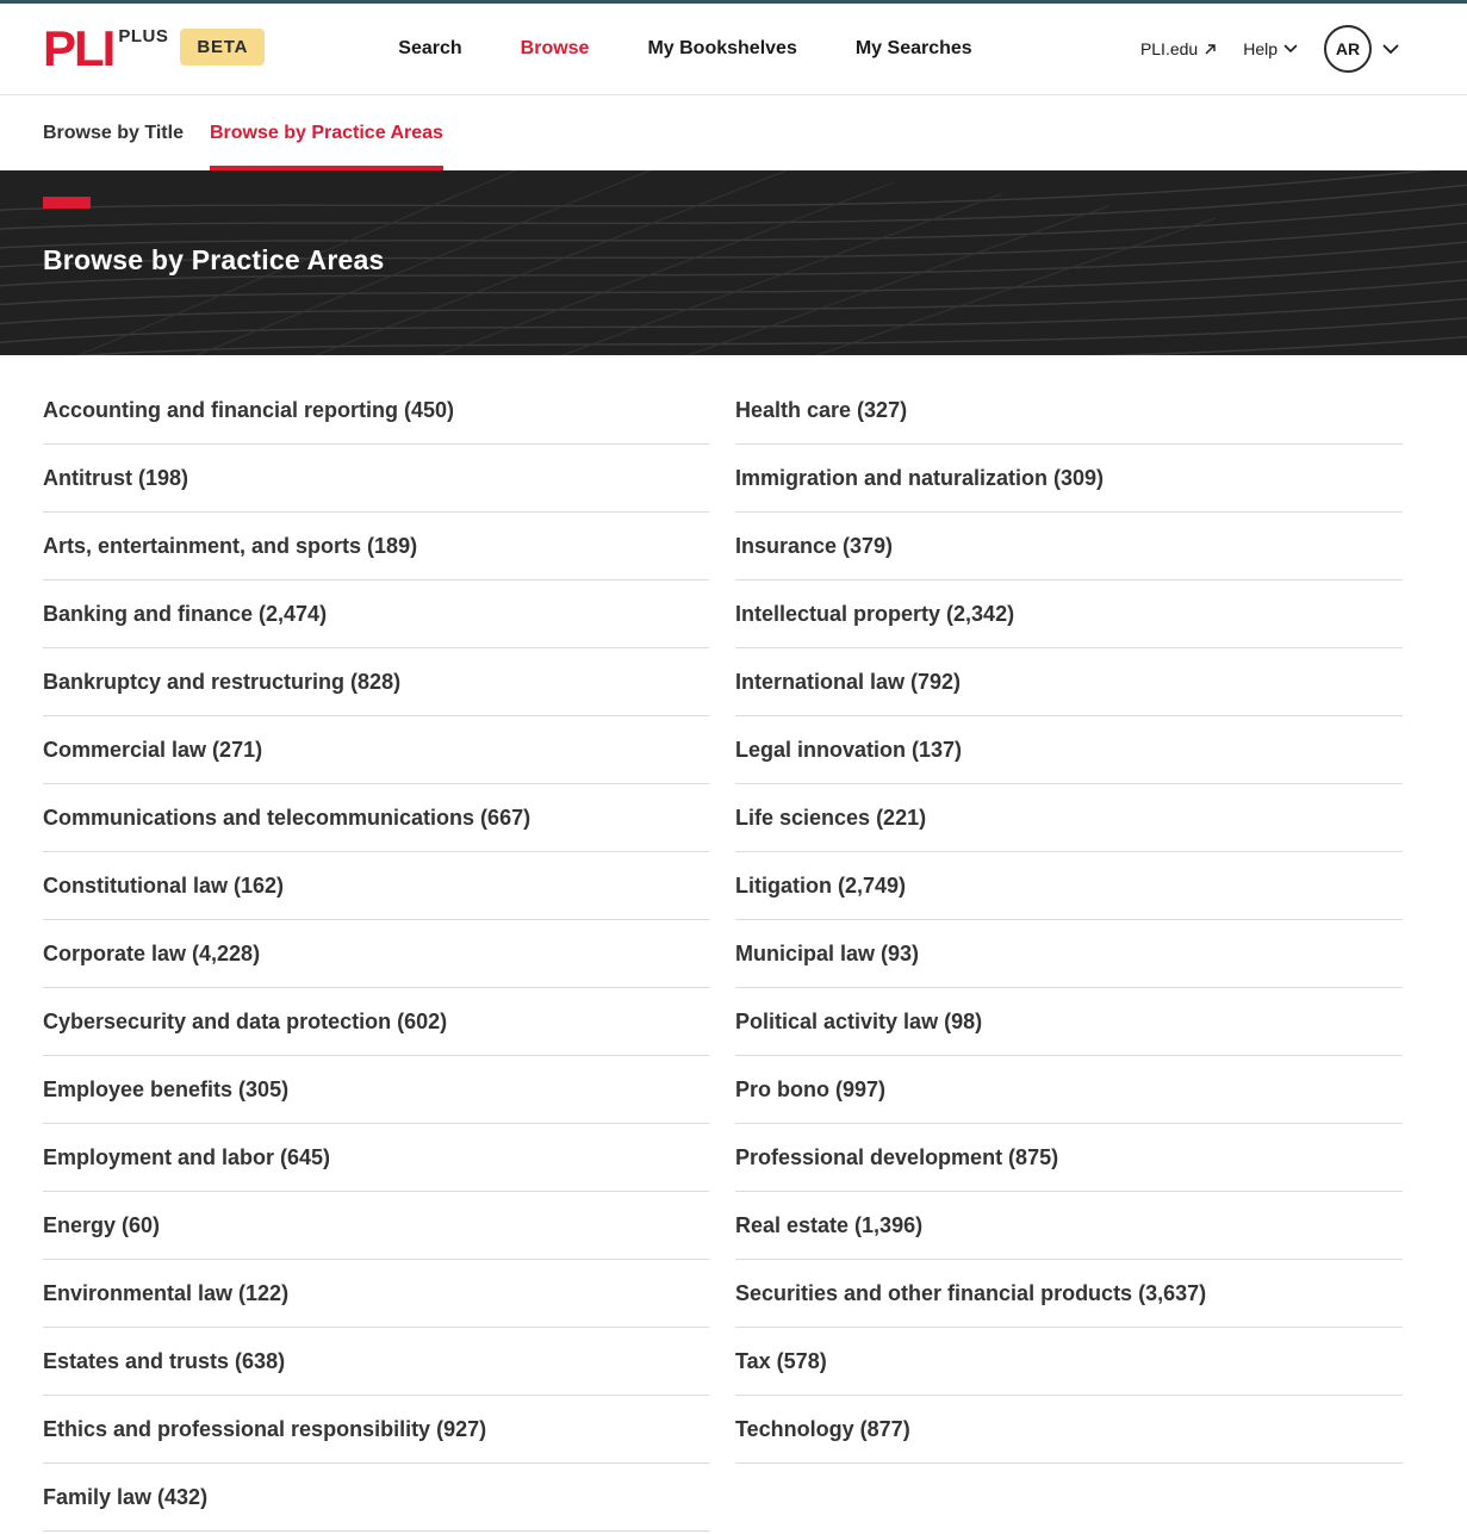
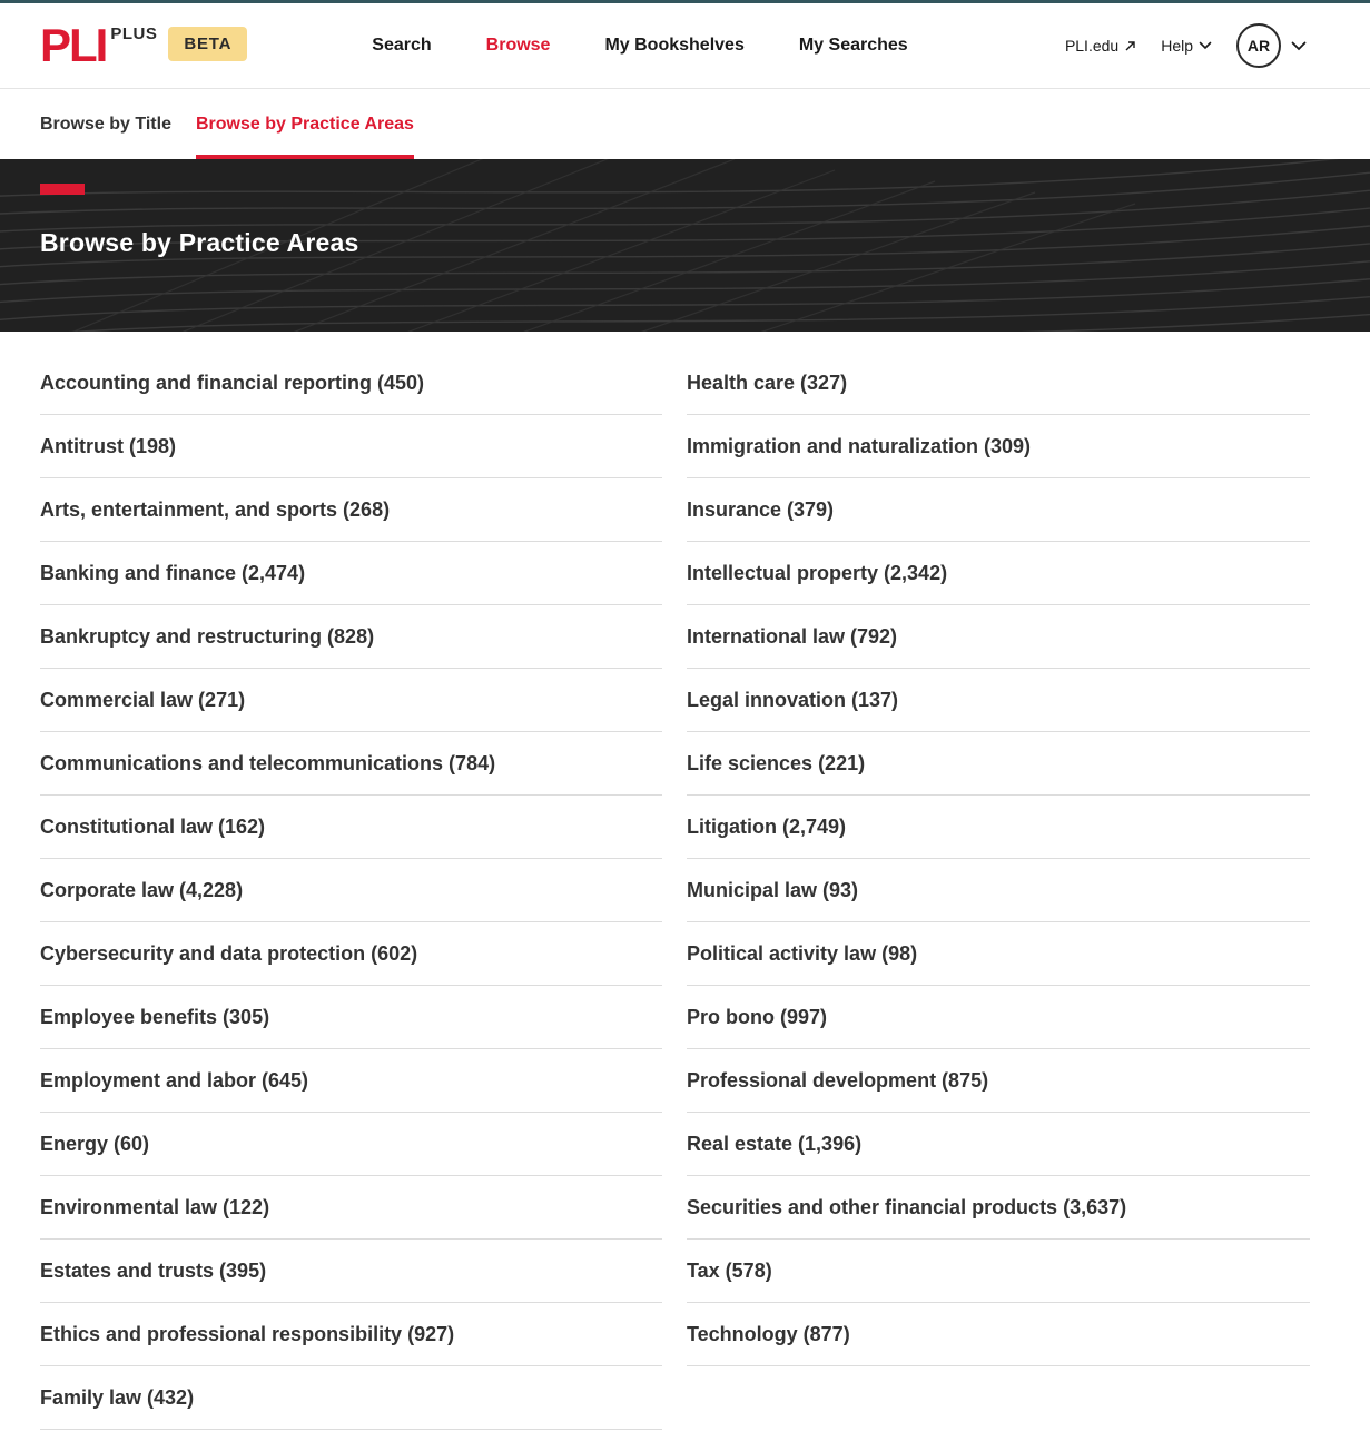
  PLI
  PLUS
  BETA
  Search
  Browse
  My Bookshelves
  My Searches
  PLI.edu
  Help
  AR
  Browse by Title
  Browse by Practice Areas
  Browse by Practice Areas
  Accounting and financial reporting (450)
  Antitrust (198)
- Arts, entertainment, and sports (189)
+ Arts, entertainment, and sports (268)
  Banking and finance (2,474)
  Bankruptcy and restructuring (828)
  Commercial law (271)
- Communications and telecommunications (667)
+ Communications and telecommunications (784)
  Constitutional law (162)
  Corporate law (4,228)
  Cybersecurity and data protection (602)
  Employee benefits (305)
  Employment and labor (645)
  Energy (60)
  Environmental law (122)
- Estates and trusts (638)
+ Estates and trusts (395)
  Ethics and professional responsibility (927)
  Family law (432)
  Health care (327)
  Immigration and naturalization (309)
  Insurance (379)
  Intellectual property (2,342)
  International law (792)
  Legal innovation (137)
  Life sciences (221)
  Litigation (2,749)
  Municipal law (93)
  Political activity law (98)
  Pro bono (997)
  Professional development (875)
  Real estate (1,396)
  Securities and other financial products (3,637)
  Tax (578)
  Technology (877)
